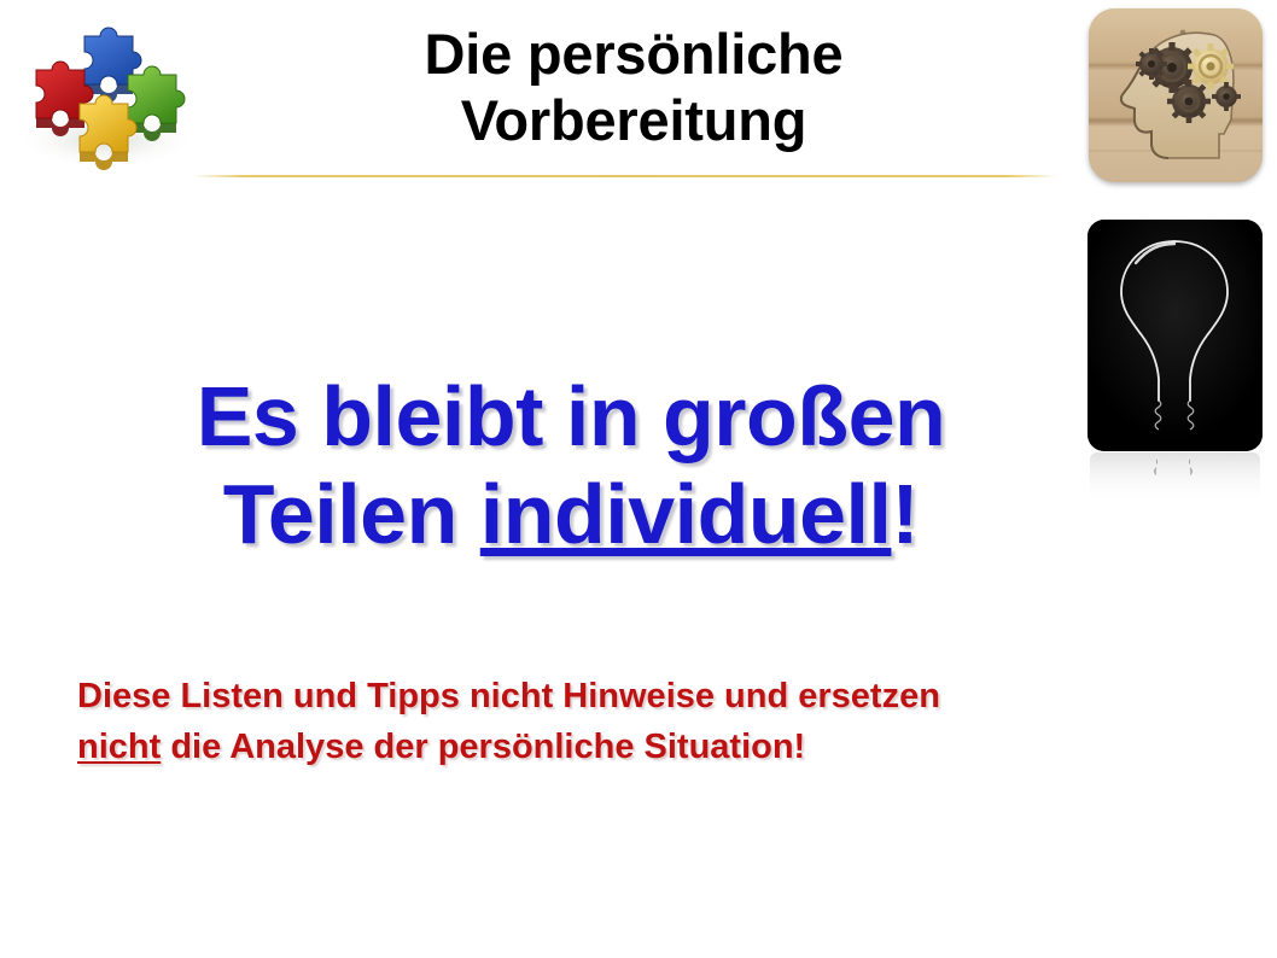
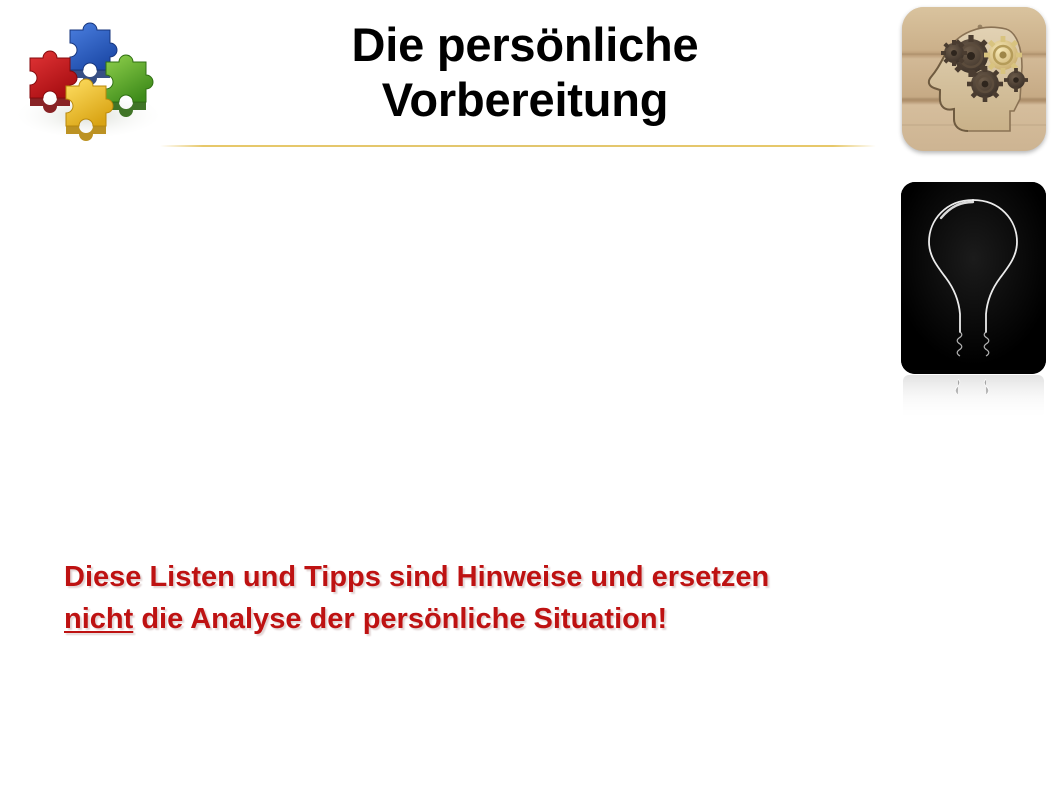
  Die persönliche
  Vorbereitung
- Es bleibt in großen
- Teilen individuell!
- Diese Listen und Tipps nicht Hinweise und ersetzen
+ Diese Listen und Tipps sind Hinweise und ersetzen
  nicht die Analyse der persönliche Situation!
